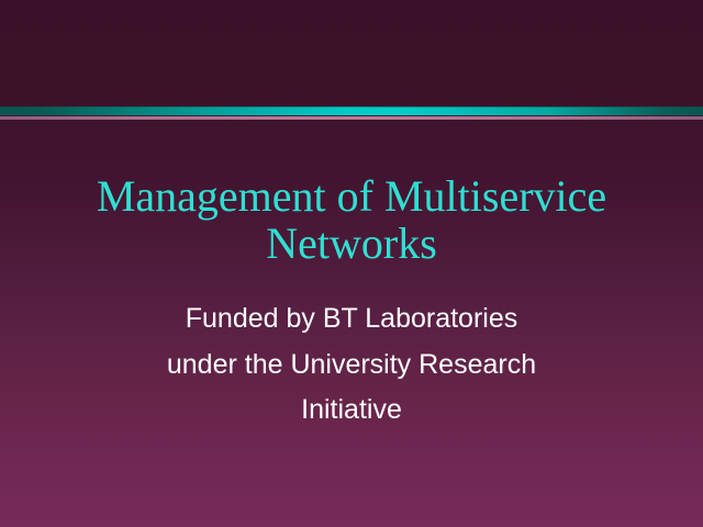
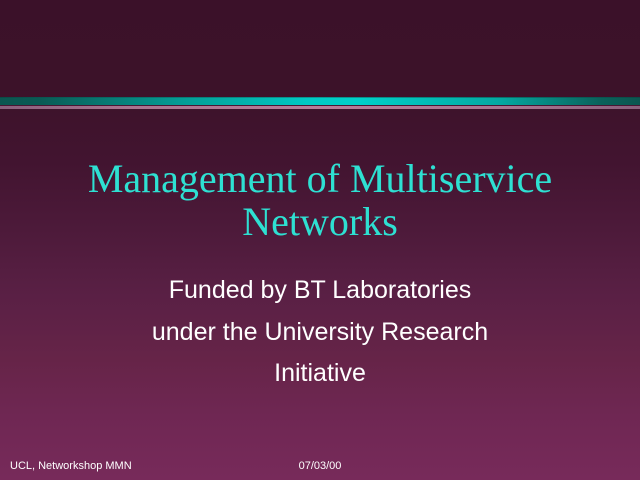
  Management of Multiservice
  Networks
  Funded by BT Laboratories
  under the University Research
  Initiative
+ UCL, Networkshop MMN
+ 07/03/00
